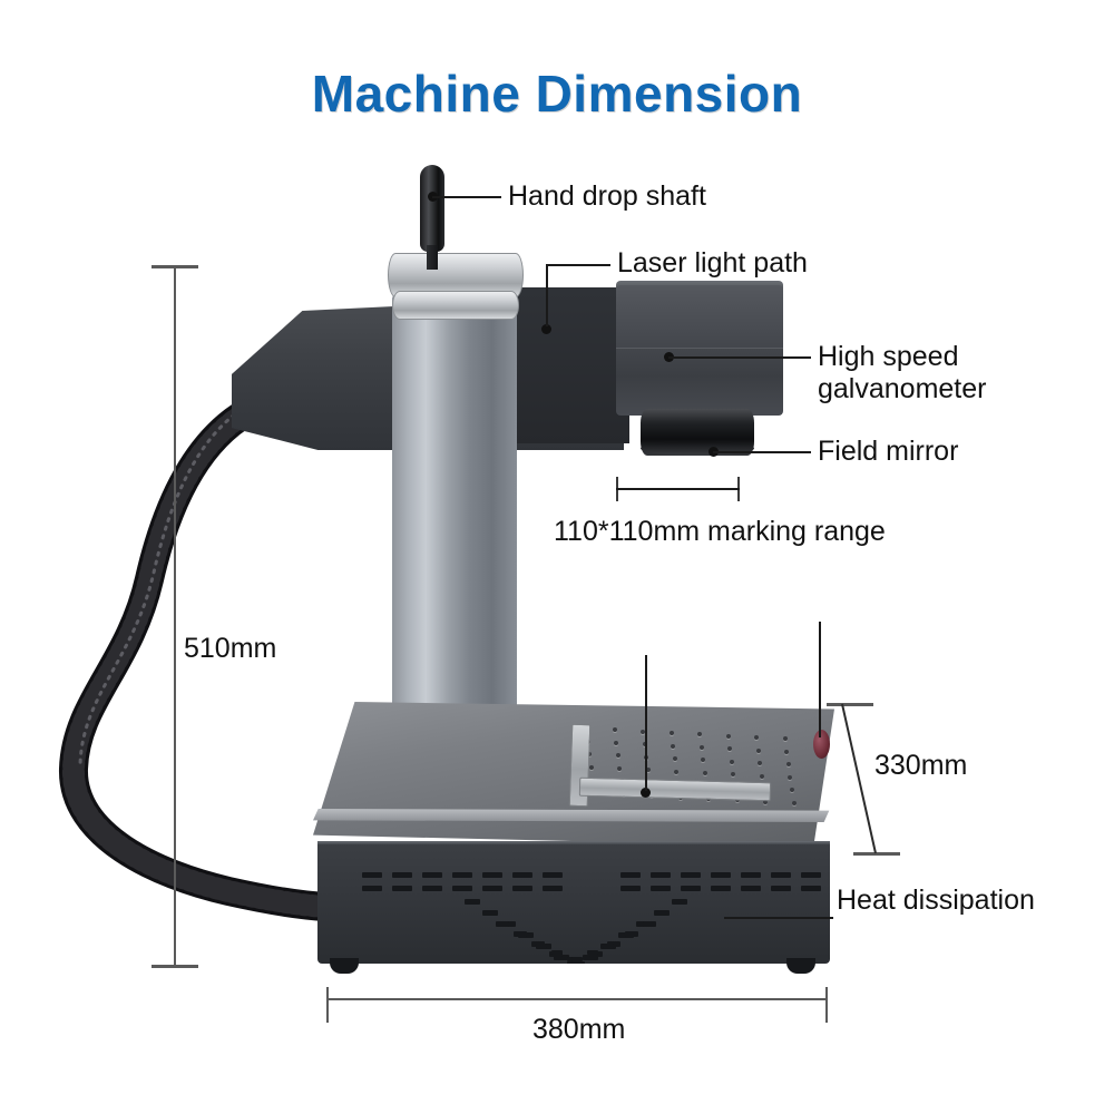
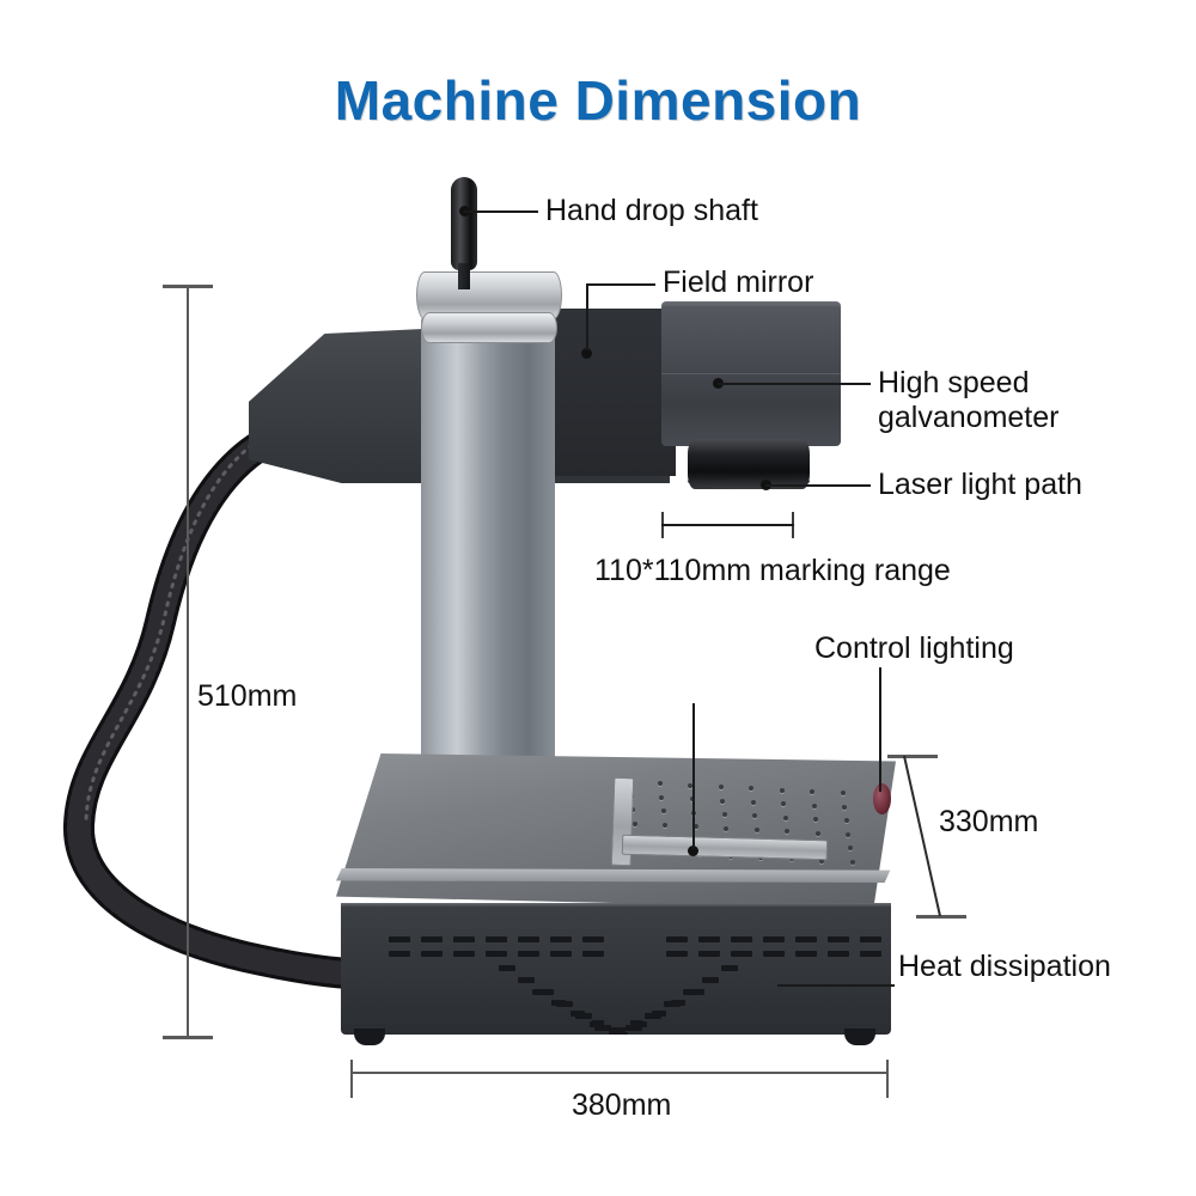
  Machine Dimension
  Hand drop shaft
- Laser light path
+ Field mirror
  High speed
  galvanometer
- Field mirror
+ Laser light path
  110*110mm marking range
+ Control lighting
  Heat dissipation
  510mm
  330mm
  380mm
